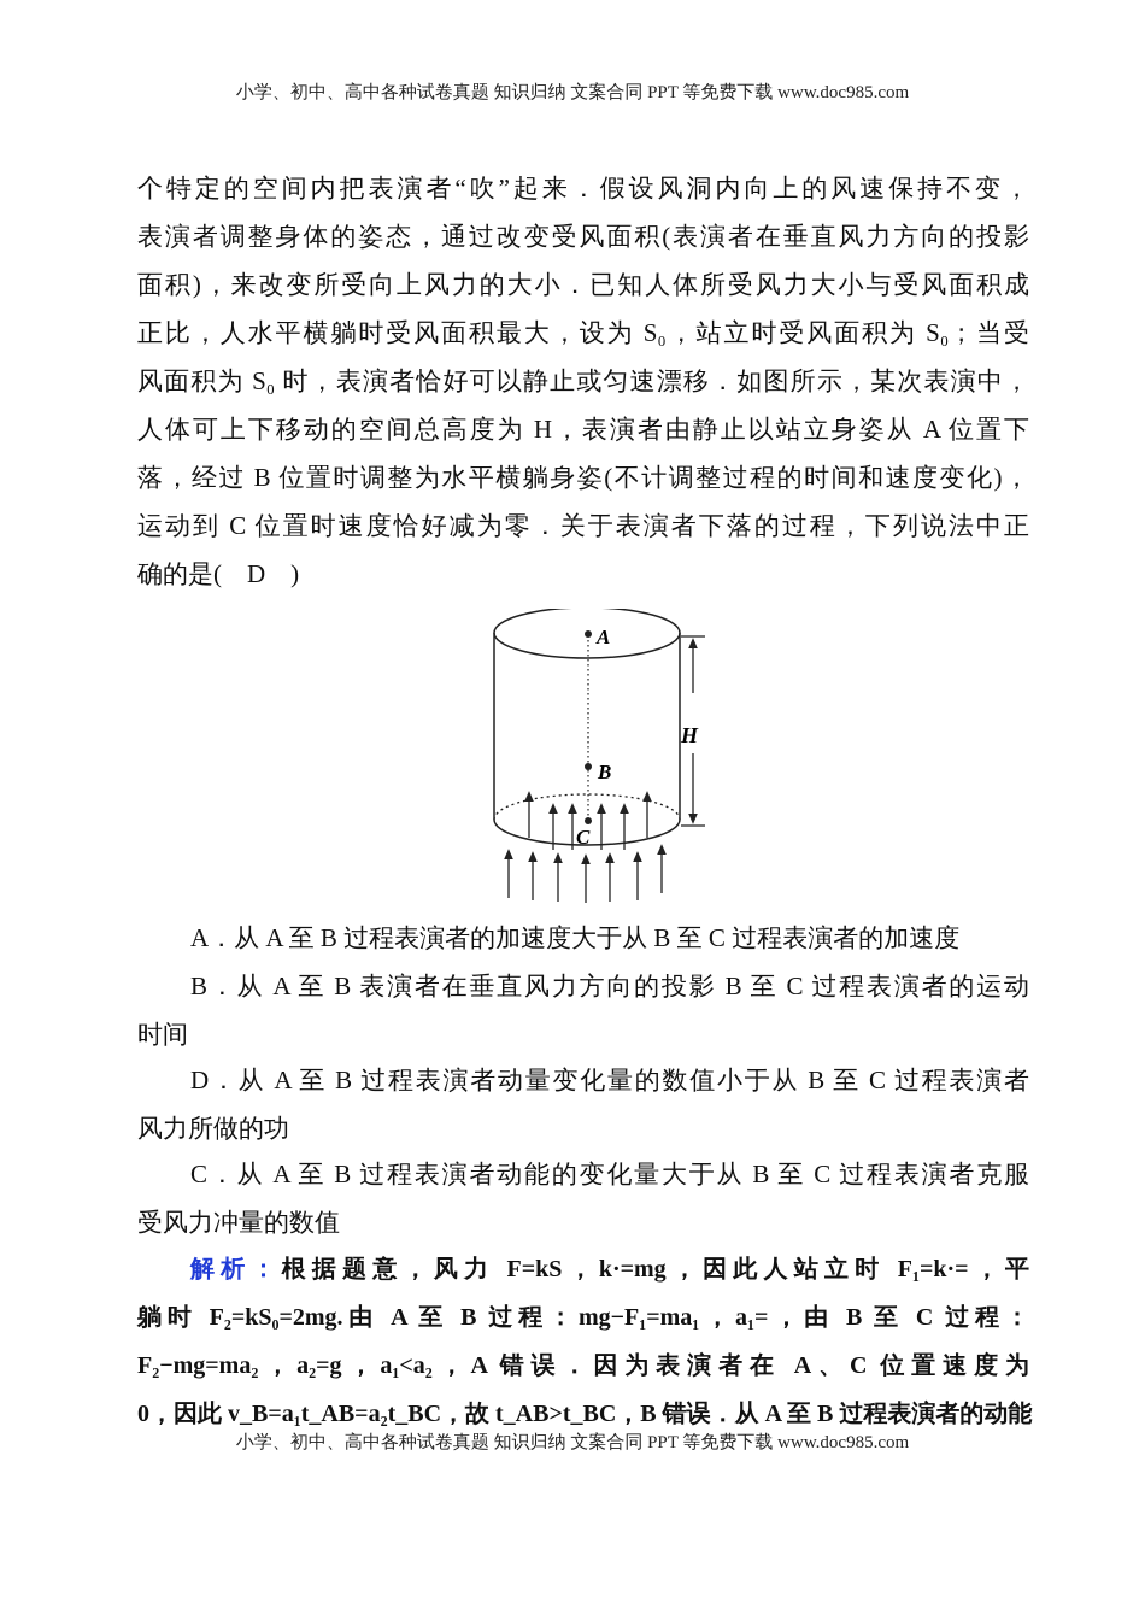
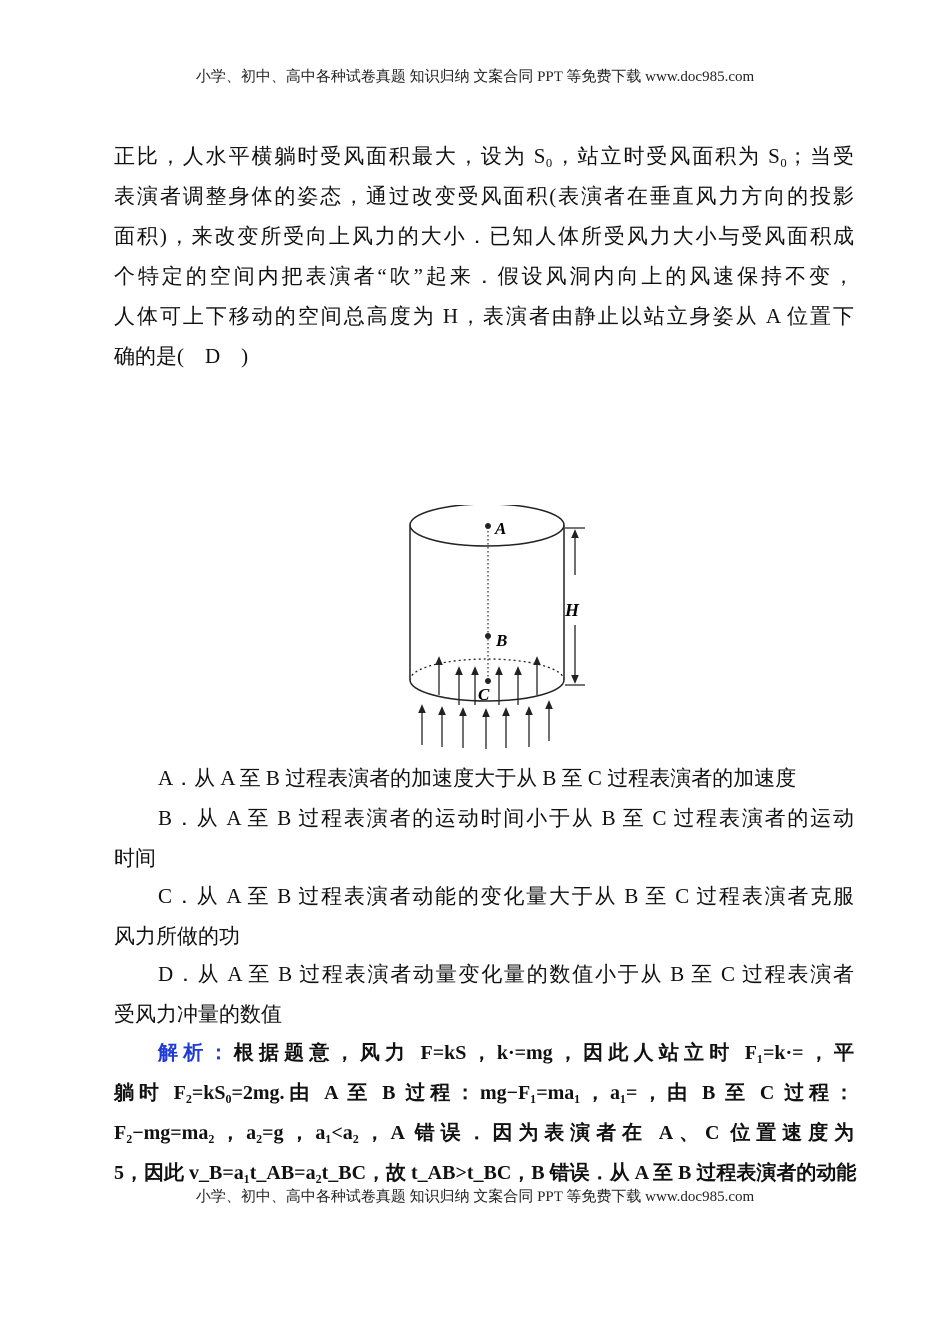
  小学、初中、高中各种试卷真题 知识归纳 文案合同 PPT 等免费下载 www.doc985.com
- 个特定的空间内把表演者“吹”起来．假设风洞内向上的风速保持不变，
+ 正比，人水平横躺时受风面积最大，设为 S₀，站立时受风面积为 S₀；当受
  表演者调整身体的姿态，通过改变受风面积(表演者在垂直风力方向的投影
  面积)，来改变所受向上风力的大小．已知人体所受风力大小与受风面积成
- 正比，人水平横躺时受风面积最大，设为 S₀，站立时受风面积为 S₀；当受
+ 个特定的空间内把表演者“吹”起来．假设风洞内向上的风速保持不变，
- 风面积为 S₀ 时，表演者恰好可以静止或匀速漂移．如图所示，某次表演中，
  人体可上下移动的空间总高度为 H，表演者由静止以站立身姿从 A 位置下
- 落，经过 B 位置时调整为水平横躺身姿(不计调整过程的时间和速度变化)，
- 运动到 C 位置时速度恰好减为零．关于表演者下落的过程，下列说法中正
  确的是( D )
  A
  B
  C
  H
  A．从 A 至 B 过程表演者的加速度大于从 B 至 C 过程表演者的加速度
- B．从 A 至 B 表演者在垂直风力方向的投影 B 至 C 过程表演者的运动
+ B．从 A 至 B 过程表演者的运动时间小于从 B 至 C 过程表演者的运动
  时间
- D．从 A 至 B 过程表演者动量变化量的数值小于从 B 至 C 过程表演者
+ C．从 A 至 B 过程表演者动能的变化量大于从 B 至 C 过程表演者克服
  风力所做的功
- C．从 A 至 B 过程表演者动能的变化量大于从 B 至 C 过程表演者克服
+ D．从 A 至 B 过程表演者动量变化量的数值小于从 B 至 C 过程表演者
  受风力冲量的数值
  解析：根据题意，风力 F=kS，k·=mg，因此人站立时 F₁=k·=，平
  躺时 F₂=kS₀=2mg.由 A 至 B 过程：mg−F₁=ma₁，a₁=，由 B 至 C 过程：
  F₂−mg=ma₂，a₂=g，a₁<a₂，A 错误．因为表演者在 A、C 位置速度为
- 0，因此 v_B=a₁t_AB=a₂t_BC，故 t_AB>t_BC，B 错误．从 A 至 B 过程表演者的动能
+ 5，因此 v_B=a₁t_AB=a₂t_BC，故 t_AB>t_BC，B 错误．从 A 至 B 过程表演者的动能
  小学、初中、高中各种试卷真题 知识归纳 文案合同 PPT 等免费下载 www.doc985.com
